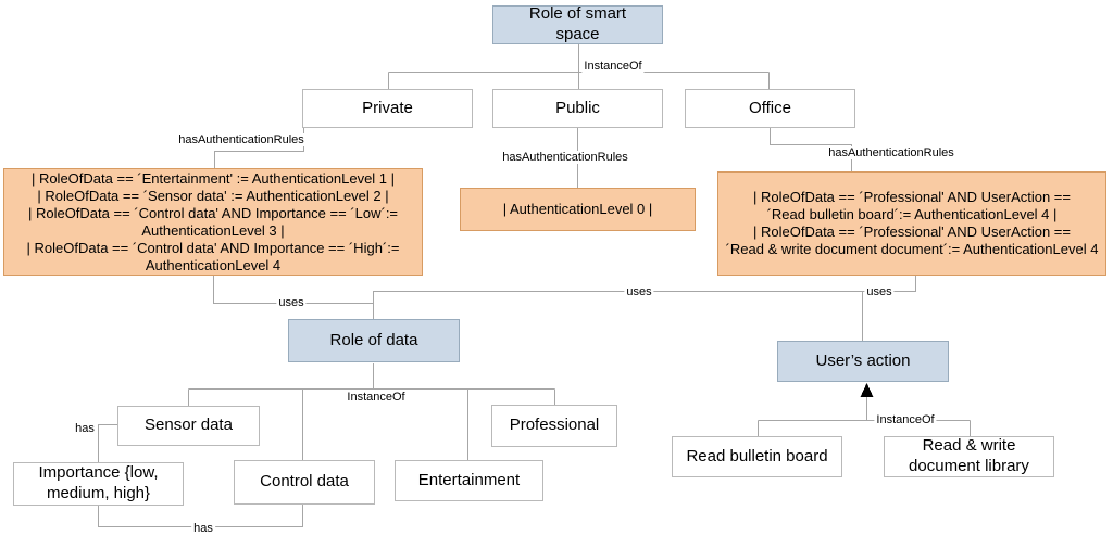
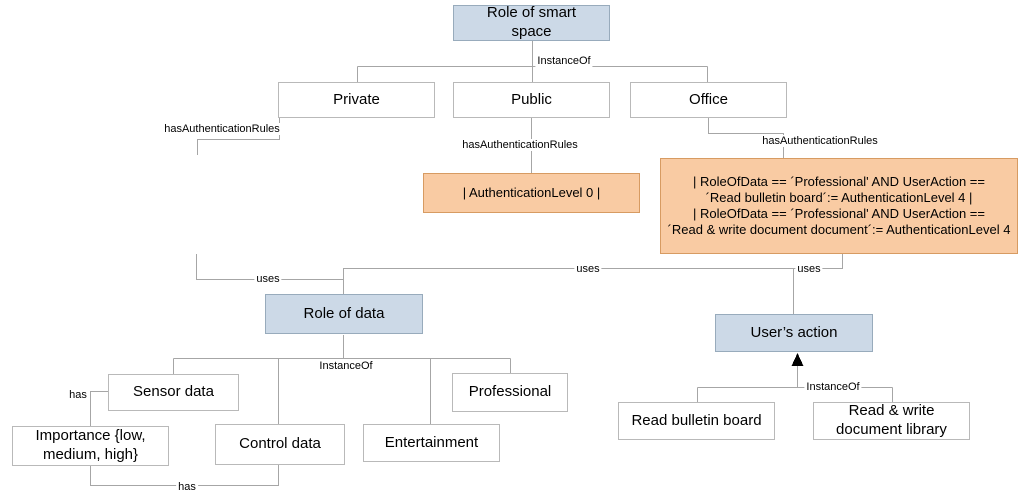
  Role of smart
  space
  Private
  Public
  Office
- | RoleOfData == ´Entertainment' := AuthenticationLevel 1 |
- | RoleOfData == ´Sensor data' := AuthenticationLevel 2 |
- | RoleOfData == ´Control data' AND Importance == ´Low´:=
- AuthenticationLevel 3 |
- | RoleOfData == ´Control data' AND Importance == ´High´:=
- AuthenticationLevel 4
  | AuthenticationLevel 0 |
  | RoleOfData == ´Professional' AND UserAction ==
  ´Read bulletin board´:= AuthenticationLevel 4 |
  | RoleOfData == ´Professional' AND UserAction ==
  ´Read & write document document´:= AuthenticationLevel 4
  Role of data
  User’s action
  Sensor data
  Importance {low,
  medium, high}
  Control data
  Entertainment
  Professional
  Read bulletin board
  Read & write
  document library
  InstanceOf
  hasAuthenticationRules
  hasAuthenticationRules
  hasAuthenticationRules
  uses
  uses
  uses
  InstanceOf
  has
  has
  InstanceOf
